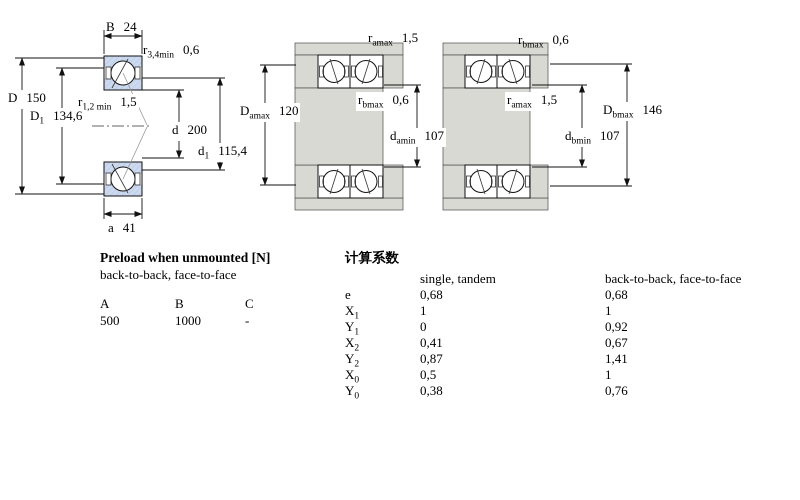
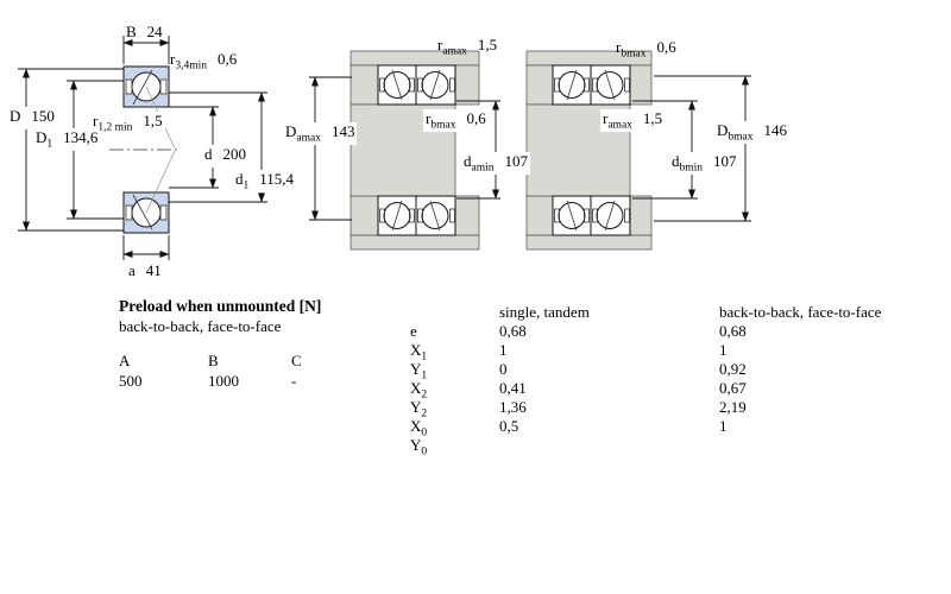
  B 24
  r3,4min0,6
  D 150
  r1,2 min1,5
  D1134,6
  d 200
  d1115,4
  a 41
  ramax1,5
  rbmax0,6
- Damax120
+ Damax143
  damin107
  rbmax0,6
  ramax1,5
  Dbmax146
  dbmin107
  Preload when unmounted [N]
  back-to-back, face-to-face
  A
  B
  C
  500
  1000
  -
- 计算系数
  single, tandem
  back-to-back, face-to-face
  e
  0,68
  0,68
  X1
  1
  1
  Y1
  0
  0,92
  X2
  0,41
  0,67
  Y2
- 0,87
+ 1,36
- 1,41
+ 2,19
  X0
  0,5
  1
  Y0
- 0,38
- 0,76
